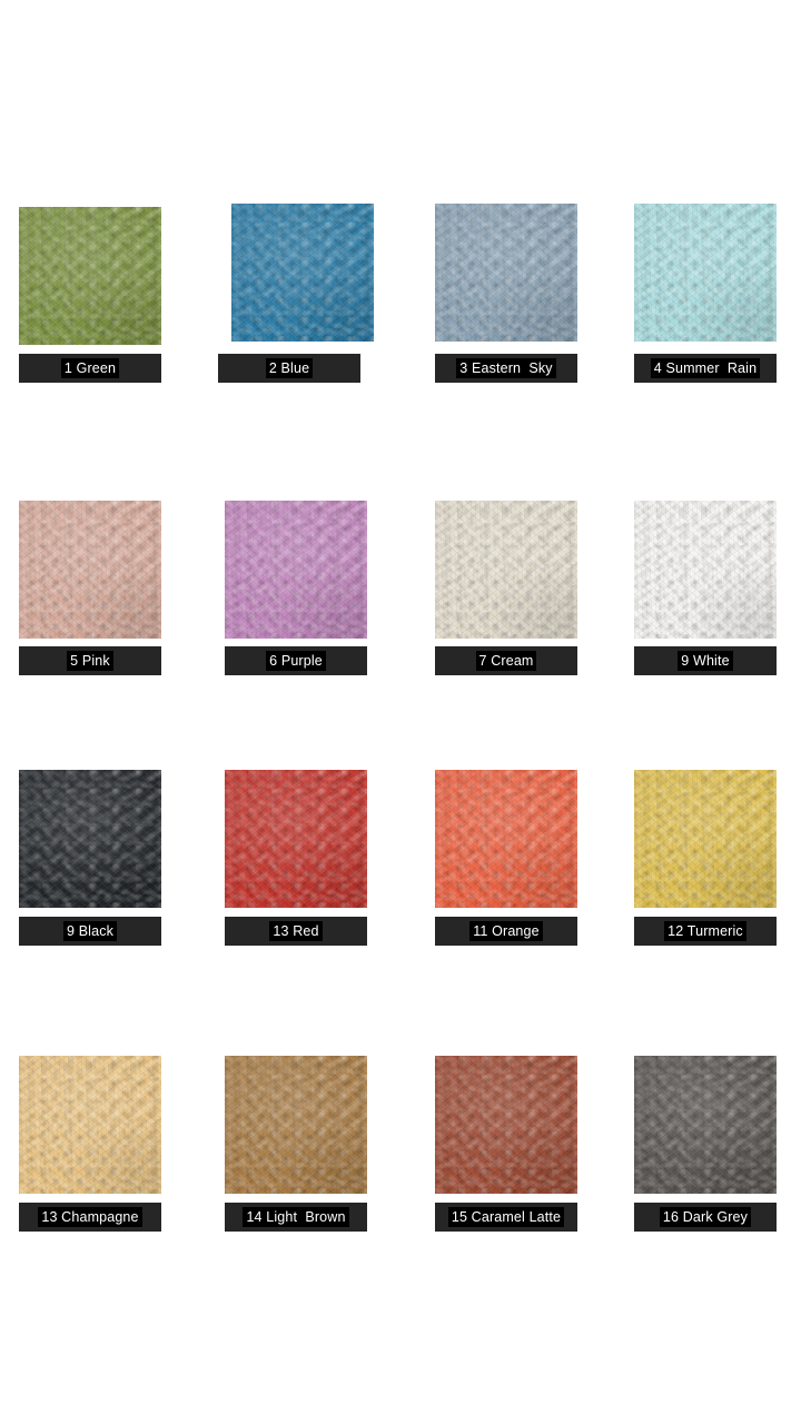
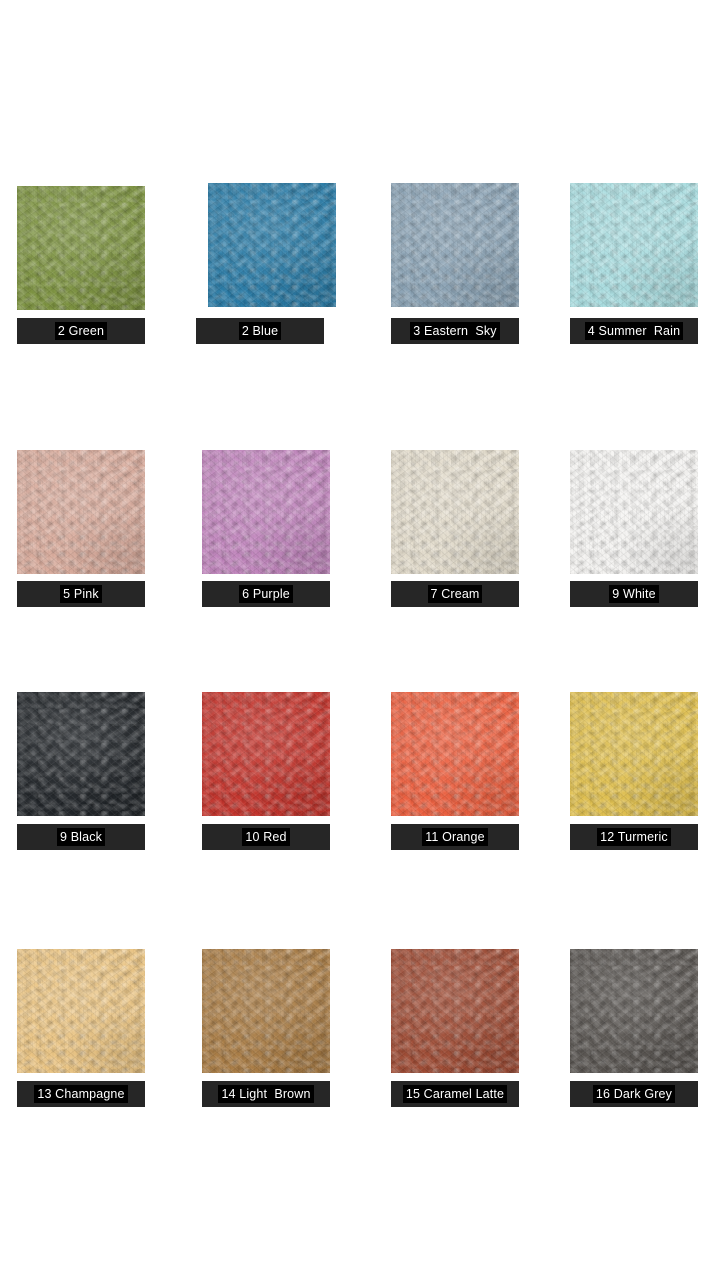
- 1 Green
+ 2 Green
  2 Blue
  3 Eastern Sky
  4 Summer Rain
  5 Pink
  6 Purple
  7 Cream
  9 White
  9 Black
- 13 Red
+ 10 Red
  11 Orange
  12 Turmeric
  13 Champagne
  14 Light Brown
  15 Caramel Latte
  16 Dark Grey
